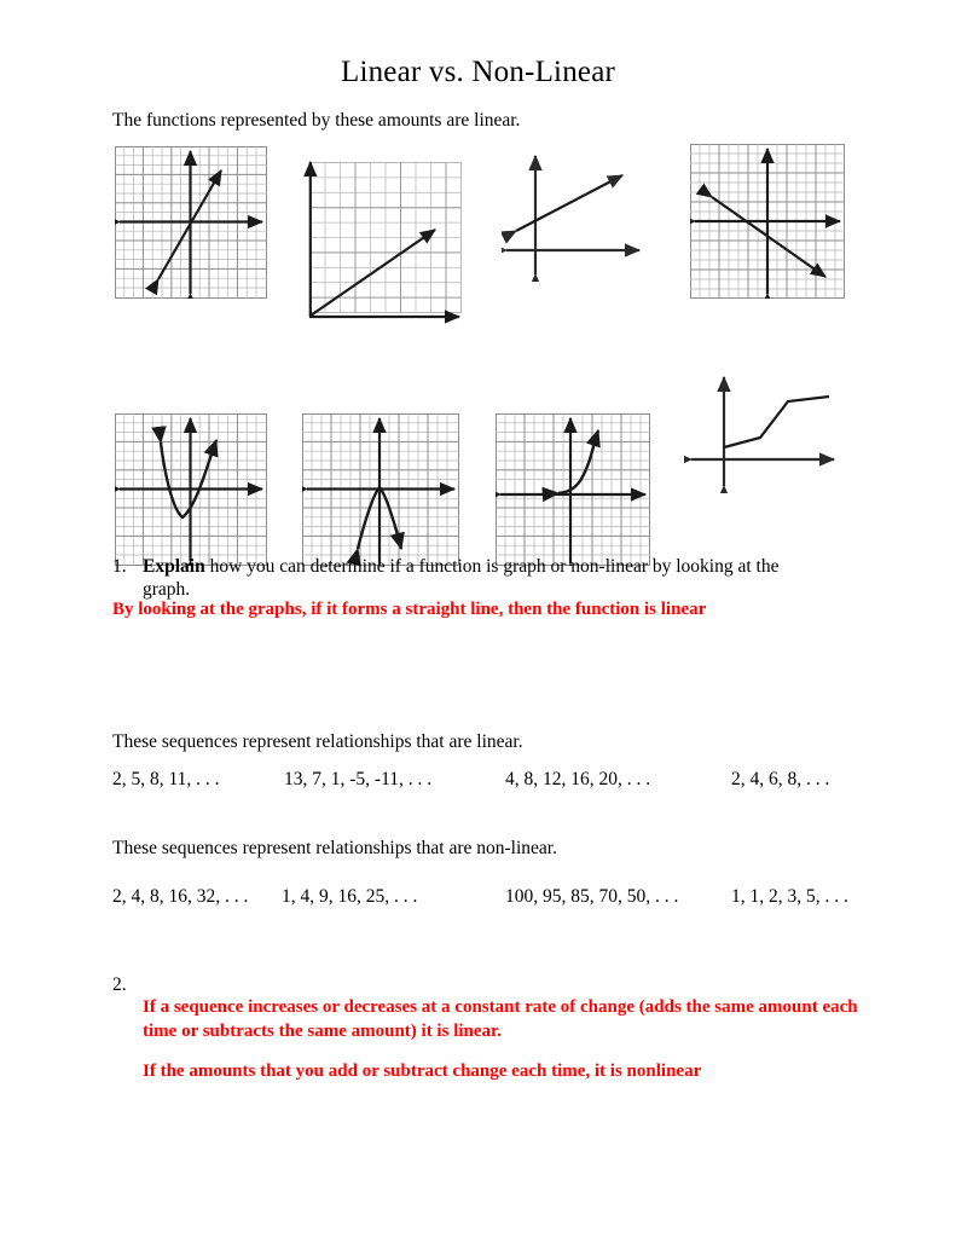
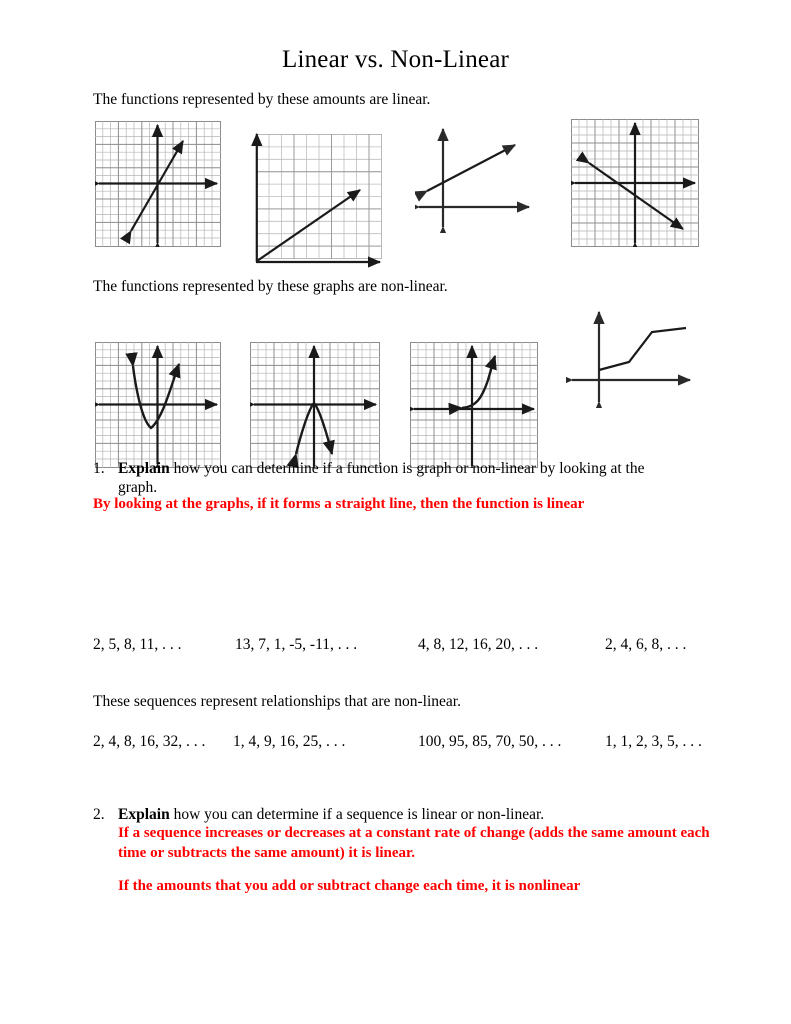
  Linear vs. Non-Linear
  The functions represented by these amounts are linear.
+ The functions represented by these graphs are non-linear.
  1.
  Explain how you can determine if a function is graph or non-linear by looking at the
  graph.
  By looking at the graphs, if it forms a straight line, then the function is linear
- These sequences represent relationships that are linear.
  2, 5, 8, 11, . . .
  13, 7, 1, -5, -11, . . .
  4, 8, 12, 16, 20, . . .
  2, 4, 6, 8, . . .
  These sequences represent relationships that are non-linear.
  2, 4, 8, 16, 32, . . .
  1, 4, 9, 16, 25, . . .
  100, 95, 85, 70, 50, . . .
  1, 1, 2, 3, 5, . . .
  2.
+ Explain how you can determine if a sequence is linear or non-linear.
  If a sequence increases or decreases at a constant rate of change (adds the same amount each time or subtracts the same amount) it is linear.
  If the amounts that you add or subtract change each time, it is nonlinear
